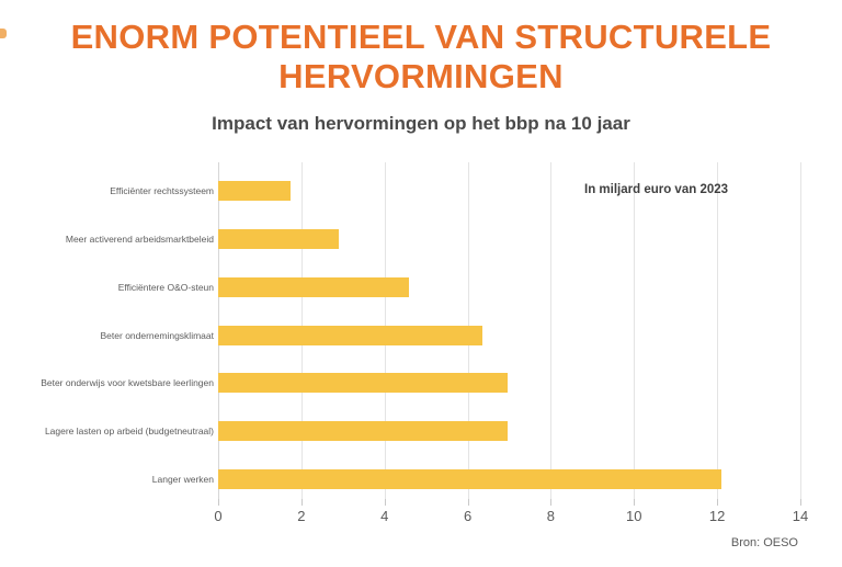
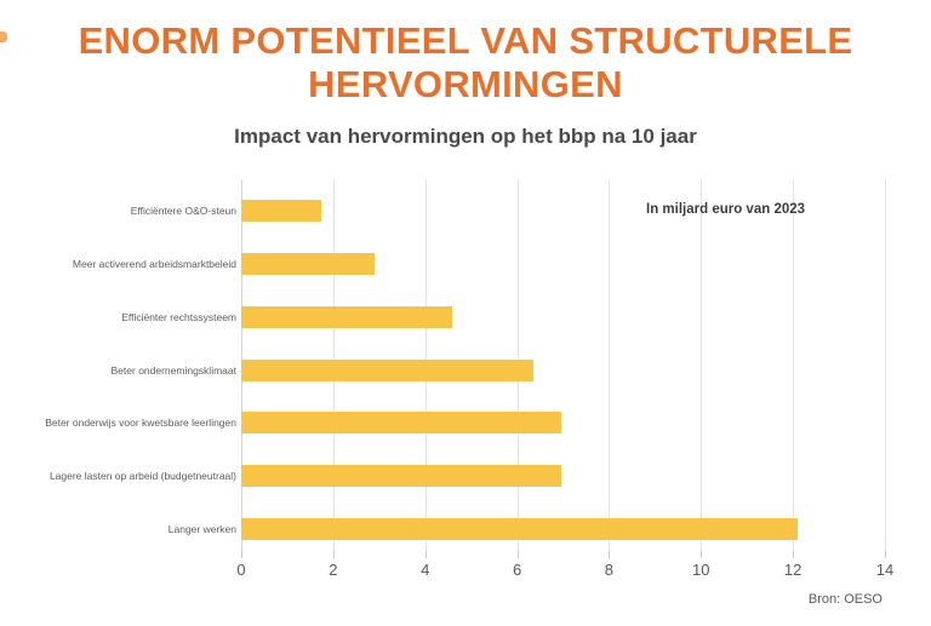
  ENORM POTENTIEEL VAN STRUCTURELE HERVORMINGEN
  Impact van hervormingen op het bbp na 10 jaar
- Efficiënter rechtssysteem
+ Efficiëntere O&O-steun
  Meer activerend arbeidsmarktbeleid
- Efficiëntere O&O-steun
+ Efficiënter rechtssysteem
  Beter ondernemingsklimaat
  Beter onderwijs voor kwetsbare leerlingen
  Lagere lasten op arbeid (budgetneutraal)
  Langer werken
  0
  2
  4
  6
  8
  10
  12
  14
  In miljard euro van 2023
  Bron: OESO
